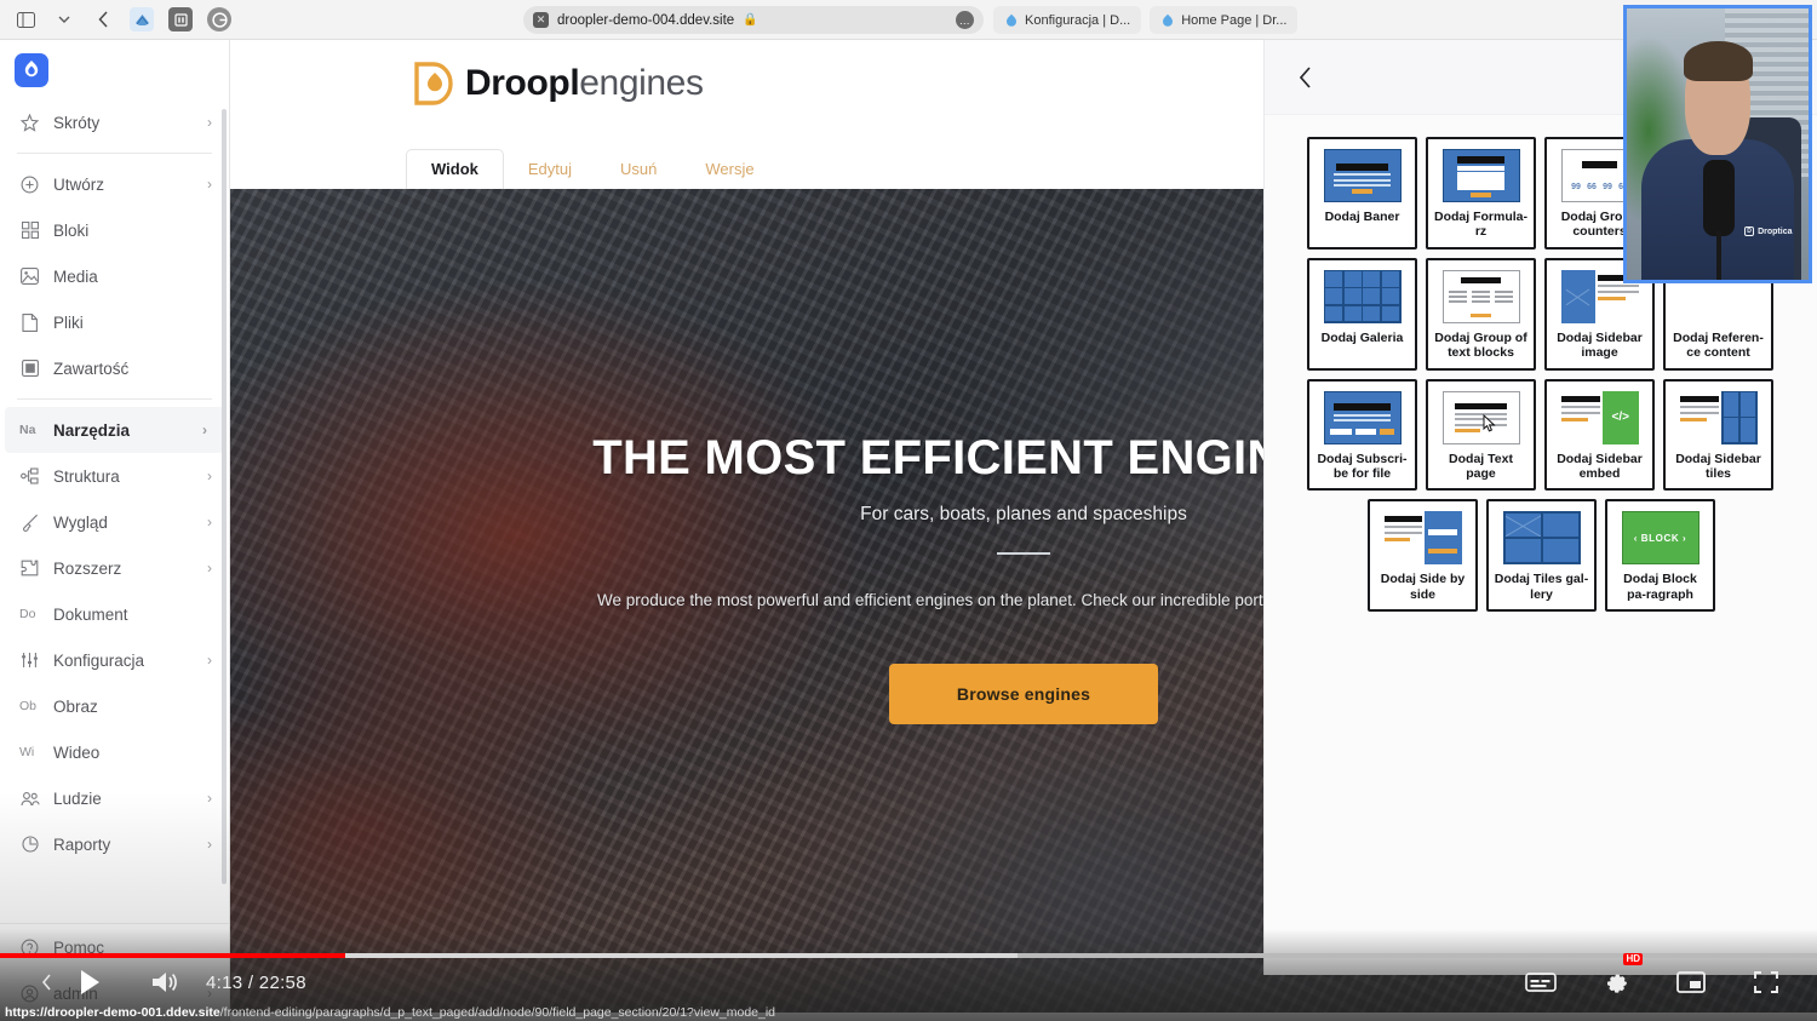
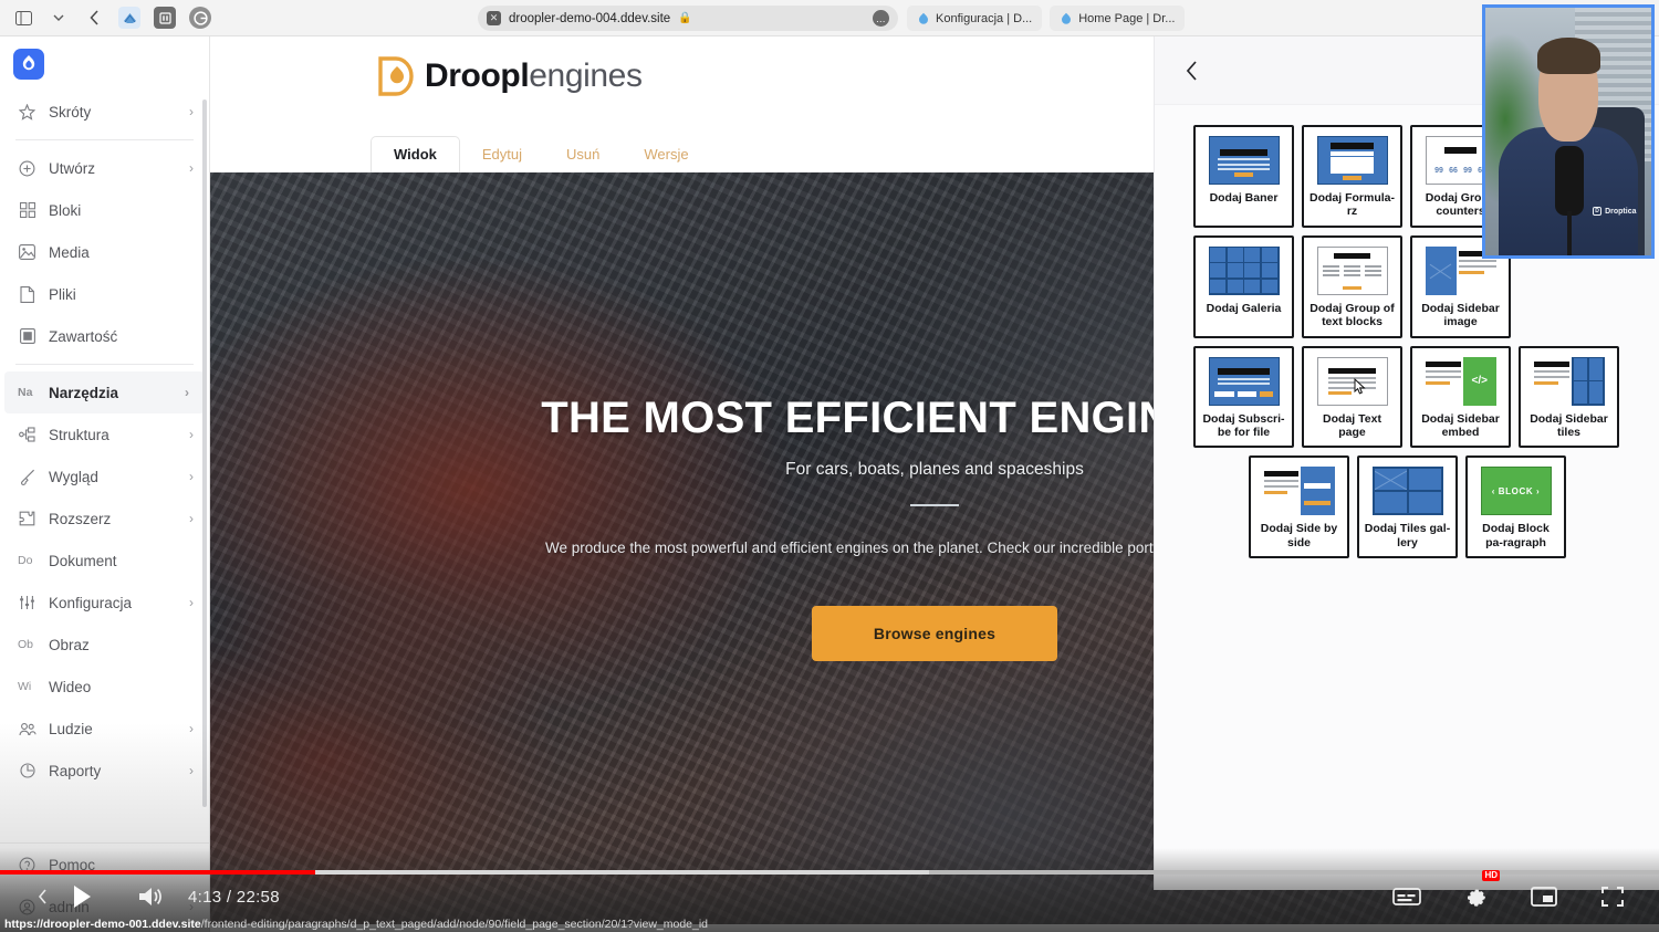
  ✕
  droopler-demo-004.ddev.site
  🔒
  …
  Konfiguracja | D...
  Home Page | Dr...
  Drooplengines
  Widok
  Edytuj
  Usuń
  Wersje
  THE MOST EFFICIENT ENGI
  For cars, boats, planes and spaceships
  We produce the most powerful and efficient engines on the planet. Check our incredible port
  Browse engines
  Skróty
  ›
  Utwórz
  ›
  Bloki
  Media
  Pliki
  Zawartość
  Na
  Narzędzia
  ›
  Struktura
  ›
  Wygląd
  ›
  Rozszerz
  ›
  Do
  Dokument
  Konfiguracja
  ›
  Ob
  Obraz
  Wi
  Wideo
  Dodaj Baner
  Dodaj Formula-rz
  Dodaj Gro counter
  Dodaj Galeria
  Dodaj Group of text blocks
  Dodaj Sidebar image
- Dodaj Referen-ce content
  Dodaj Subscri-be for file
  Dodaj Text page
  </>
  Dodaj Sidebar embed
  Dodaj Sidebar tiles
  Dodaj Side by side
  Dodaj Tiles gal-lery
  ‹ BLOCK ›
  Dodaj Block pa-ragraph
  4:13 / 22:58
  HD
  https://droopler-demo-001.ddev.site
  /frontend-editing/paragraphs/d_p_text_paged/add/node/90/field_page_section/20/1?view_mode_id
